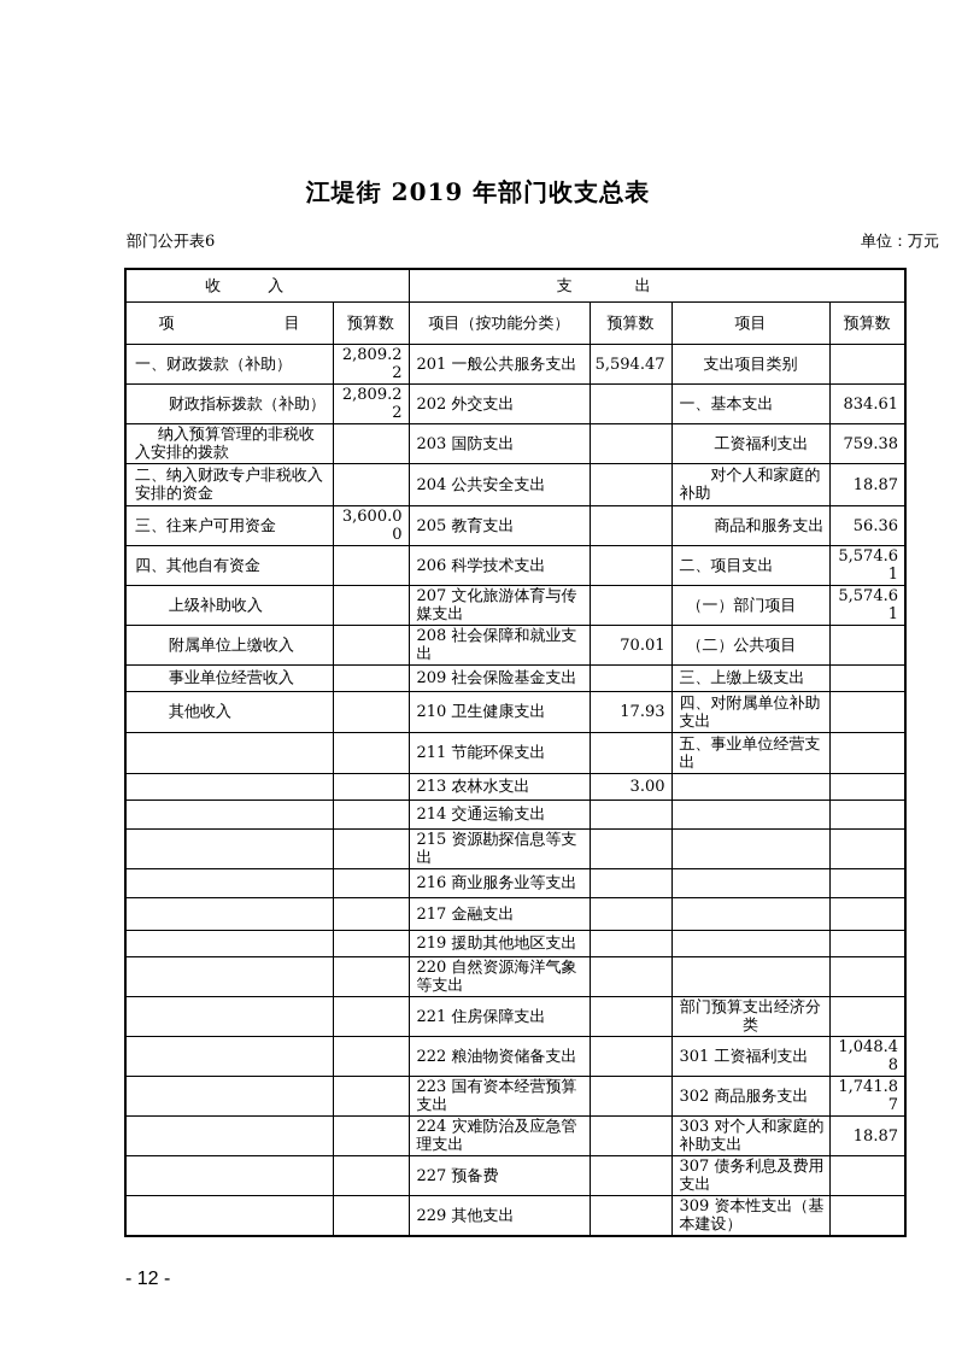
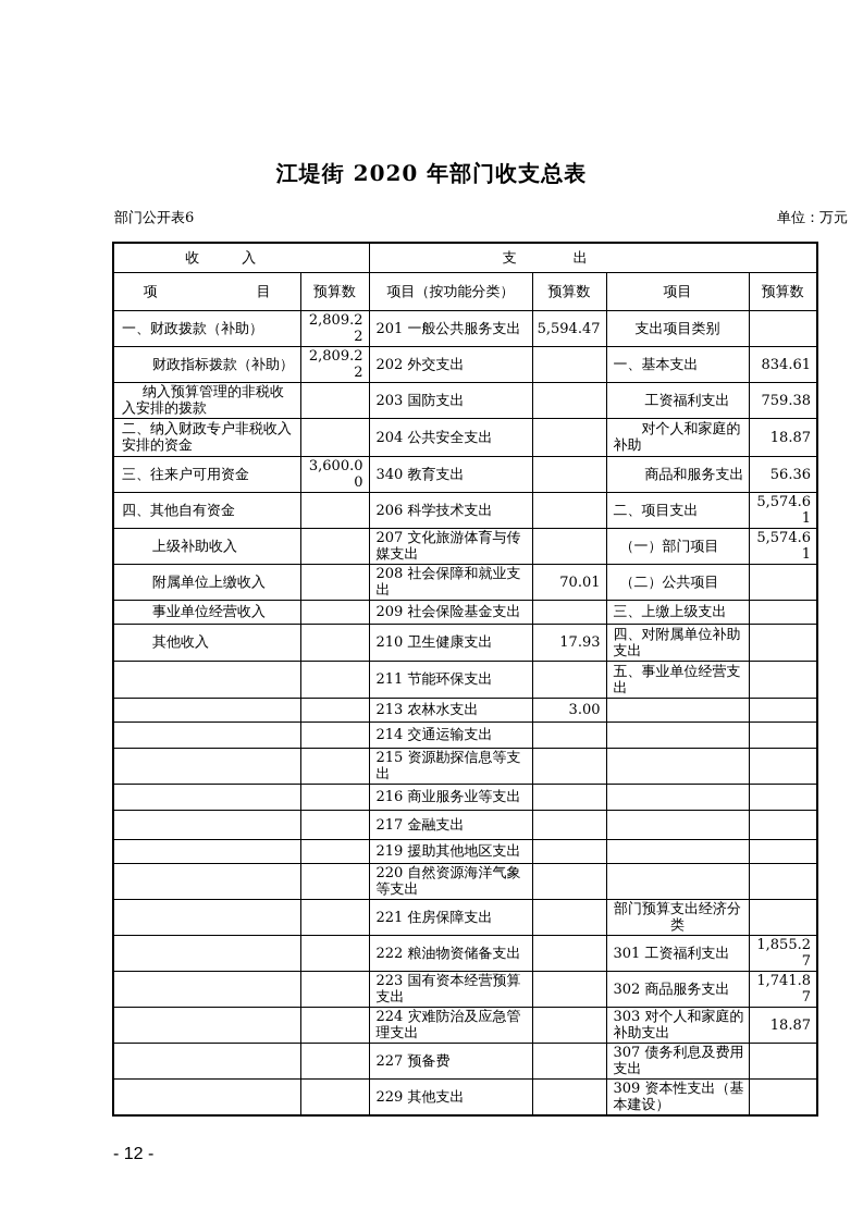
- 江堤街 2019 年部门收支总表
+ 江堤街 2020 年部门收支总表
  部门公开表6
  单位：万元
  收 入	支 出
  项 目	预算数	项目（按功能分类）	预算数	项目	预算数
  一、财政拨款（补助）	2,809.22	201 一般公共服务支出	5,594.47	支出项目类别
  财政指标拨款（补助）	2,809.22	202 外交支出		一、基本支出	834.61
  纳入预算管理的非税收入安排的拨款		203 国防支出		工资福利支出	759.38
  二、纳入财政专户非税收入安排的资金		204 公共安全支出		对个人和家庭的补助	18.87
- 三、往来户可用资金	3,600.00	205 教育支出		商品和服务支出	56.36
+ 三、往来户可用资金	3,600.00	340 教育支出		商品和服务支出	56.36
  四、其他自有资金		206 科学技术支出		二、项目支出	5,574.61
  上级补助收入		207 文化旅游体育与传媒支出		（一）部门项目	5,574.61
  附属单位上缴收入		208 社会保障和就业支出	70.01	（二）公共项目
  事业单位经营收入		209 社会保险基金支出		三、上缴上级支出
  其他收入		210 卫生健康支出	17.93	四、对附属单位补助支出
  		211 节能环保支出		五、事业单位经营支出
  		213 农林水支出	3.00
  		214 交通运输支出
  		215 资源勘探信息等支出
  		216 商业服务业等支出
  		217 金融支出
  		219 援助其他地区支出
  		220 自然资源海洋气象等支出
  		221 住房保障支出		部门预算支出经济分类
- 		222 粮油物资储备支出		301 工资福利支出	1,048.48
+ 		222 粮油物资储备支出		301 工资福利支出	1,855.27
  		223 国有资本经营预算支出		302 商品服务支出	1,741.87
  		224 灾难防治及应急管理支出		303 对个人和家庭的补助支出	18.87
  		227 预备费		307 债务利息及费用支出
  		229 其他支出		309 资本性支出（基本建设）
  - 12 -
